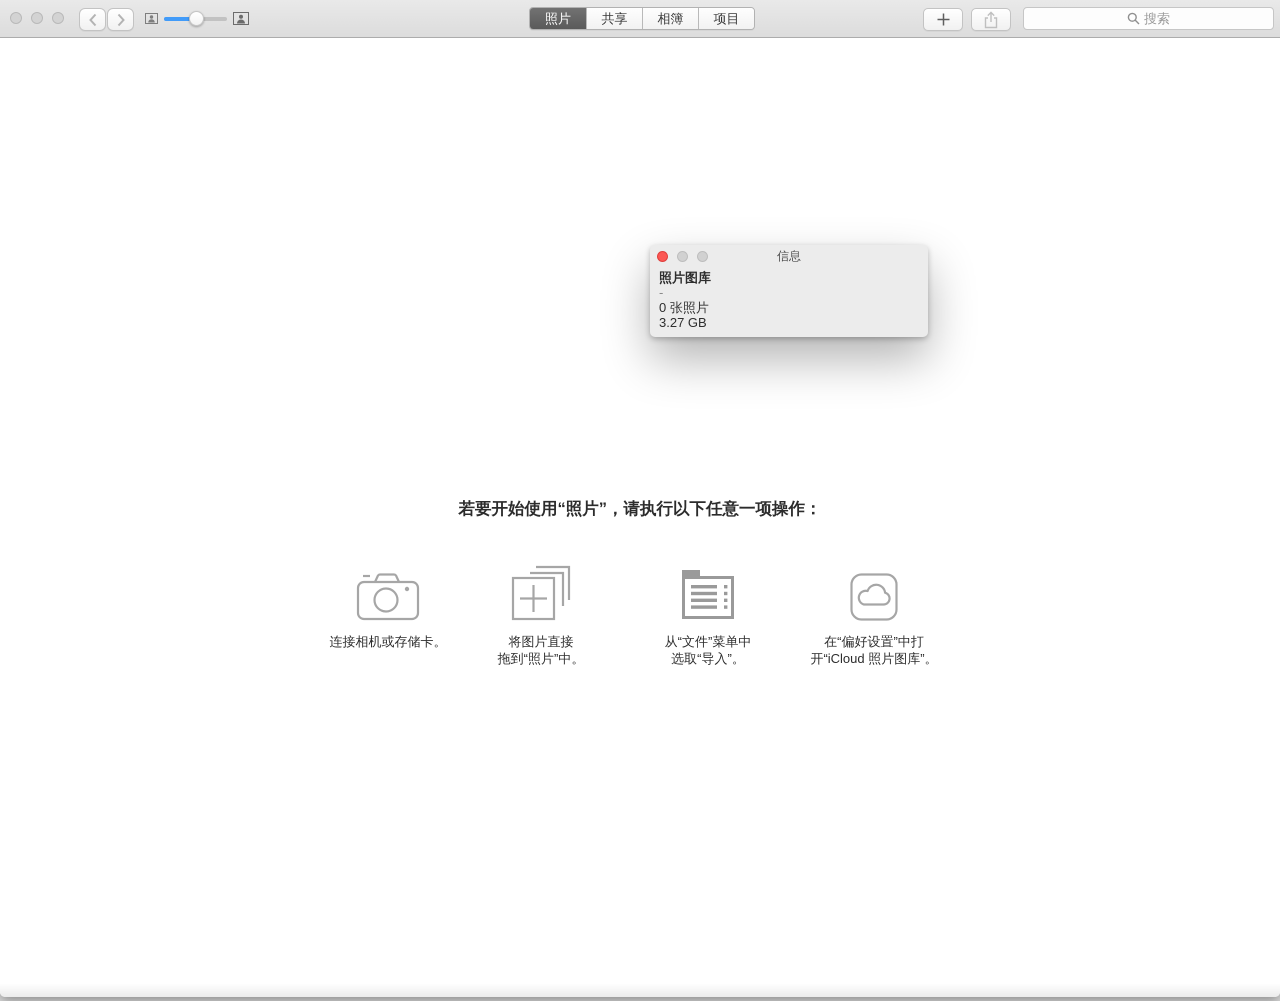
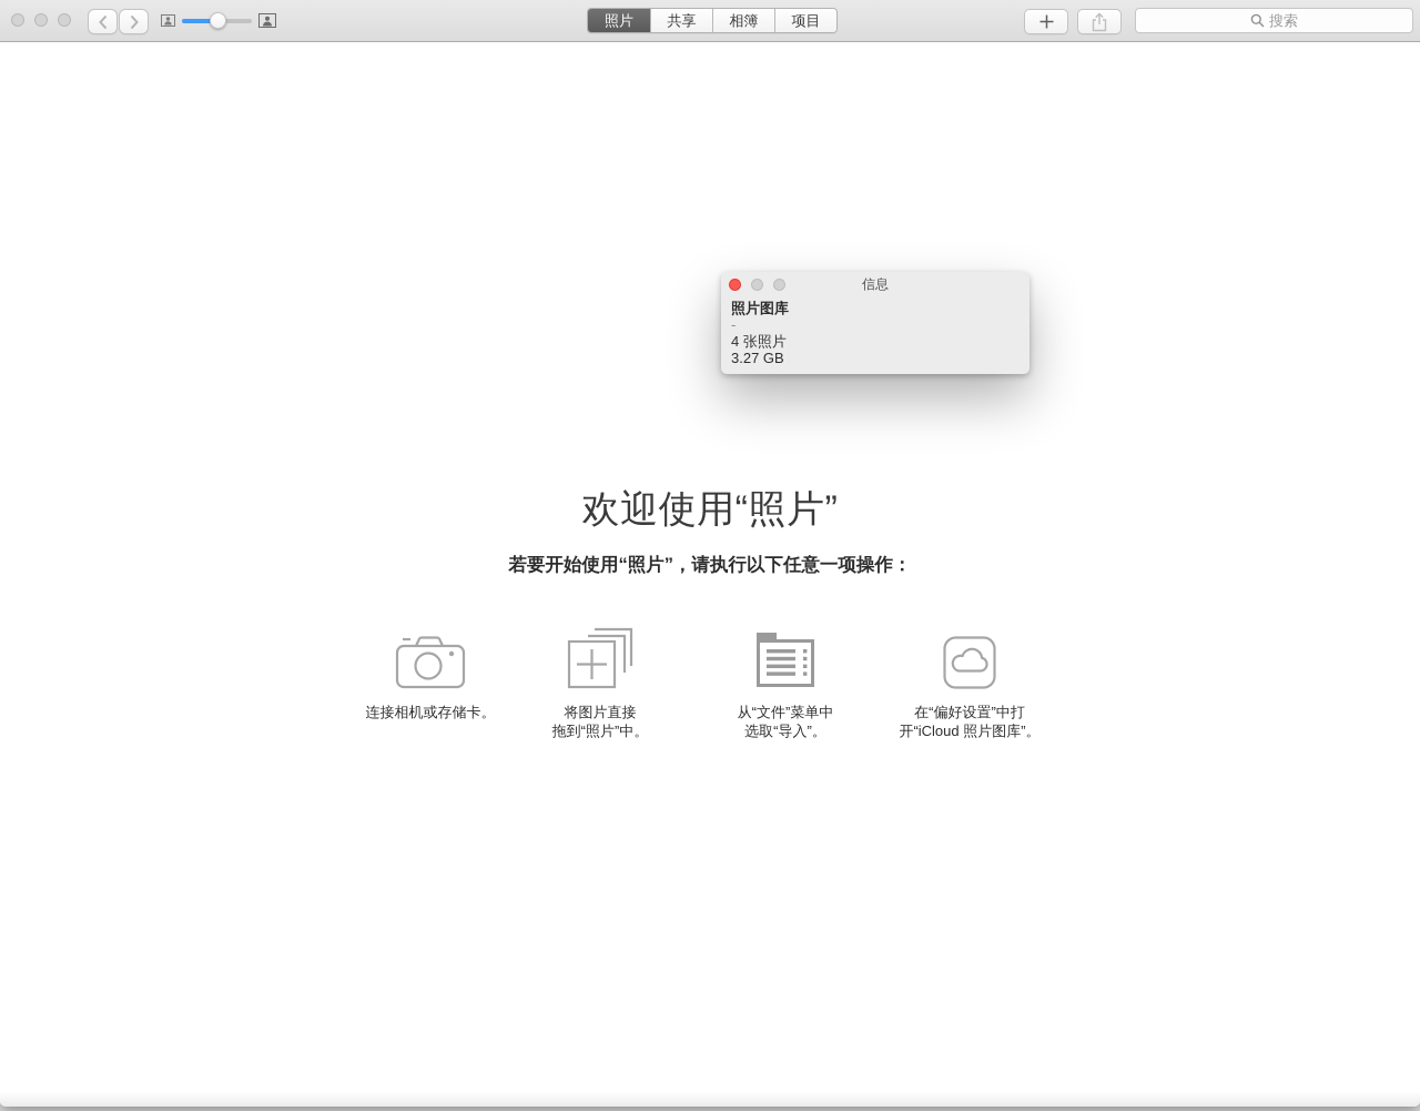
  照片
  共享
  相簿
  项目
  搜索
  信息
  照片图库
  -
- 0 张照片
+ 4 张照片
  3.27 GB
+ 欢迎使用“照片”
  若要开始使用“照片”，请执行以下任意一项操作：
  连接相机或存储卡。
  将图片直接
  拖到“照片”中。
  从“文件”菜单中
  选取“导入”。
  在“偏好设置”中打
  开“iCloud 照片图库”。
